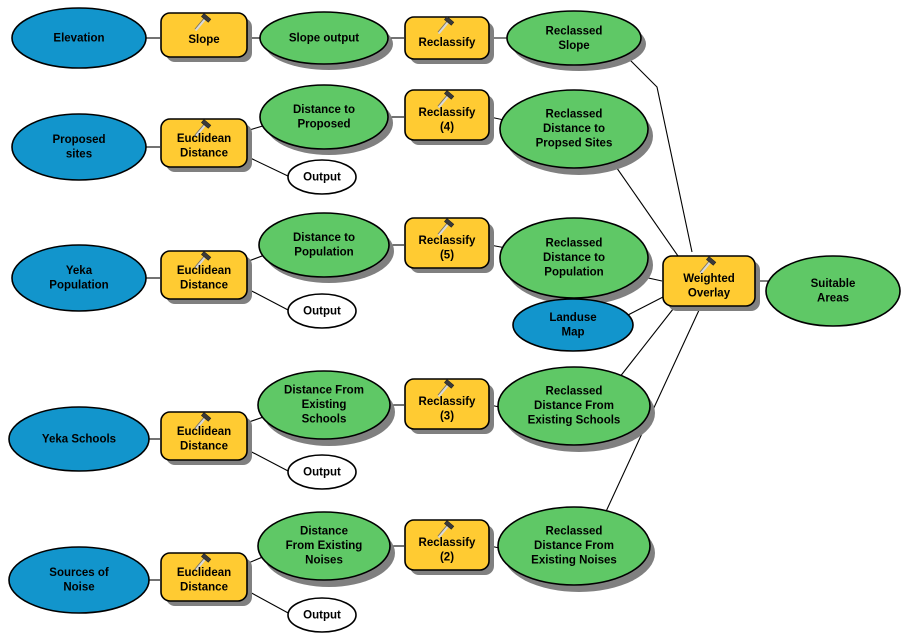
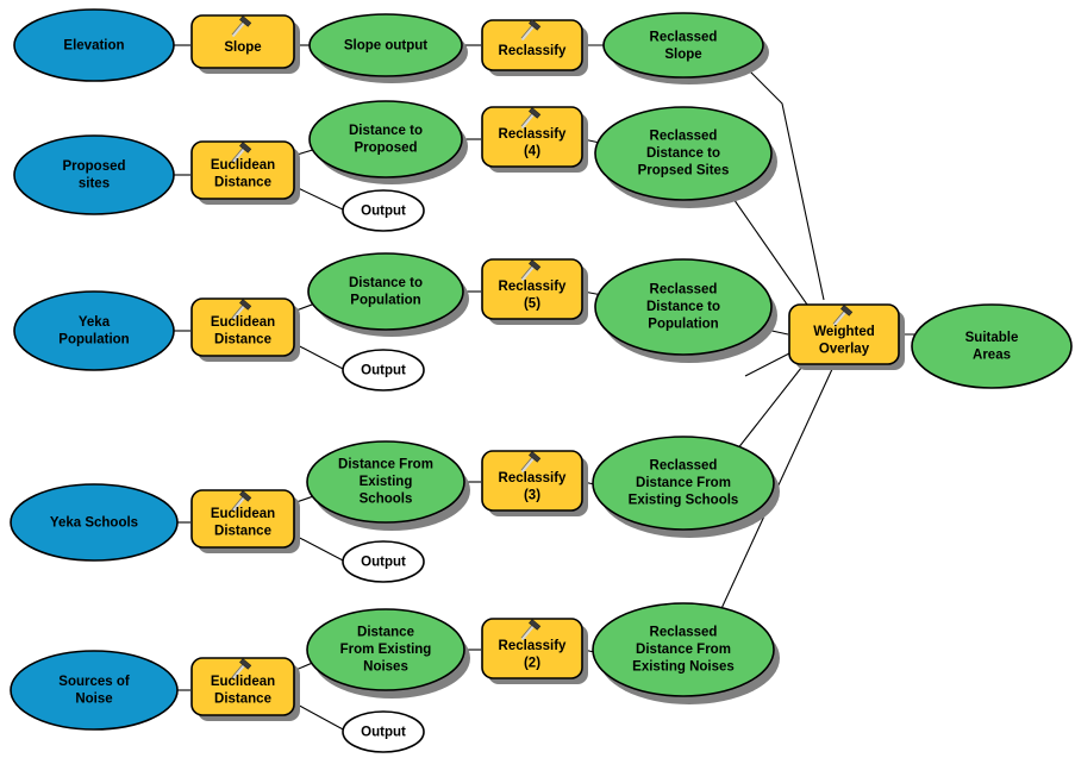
  Elevation
  Slope
  Slope output
  Reclassify
  Reclassed Slope
  Proposed sites
  Euclidean Distance
  Distance to Proposed
  Output
  Reclassify (4)
  Reclassed Distance to Propsed Sites
  Yeka Population
  Euclidean Distance
  Distance to Population
  Output
  Reclassify (5)
  Reclassed Distance to Population
- Landuse Map
  Yeka Schools
  Euclidean Distance
  Distance From Existing Schools
  Output
  Reclassify (3)
  Reclassed Distance From Existing Schools
  Sources of Noise
  Euclidean Distance
  Distance From Existing Noises
  Output
  Reclassify (2)
  Reclassed Distance From Existing Noises
  Weighted Overlay
  Suitable Areas
